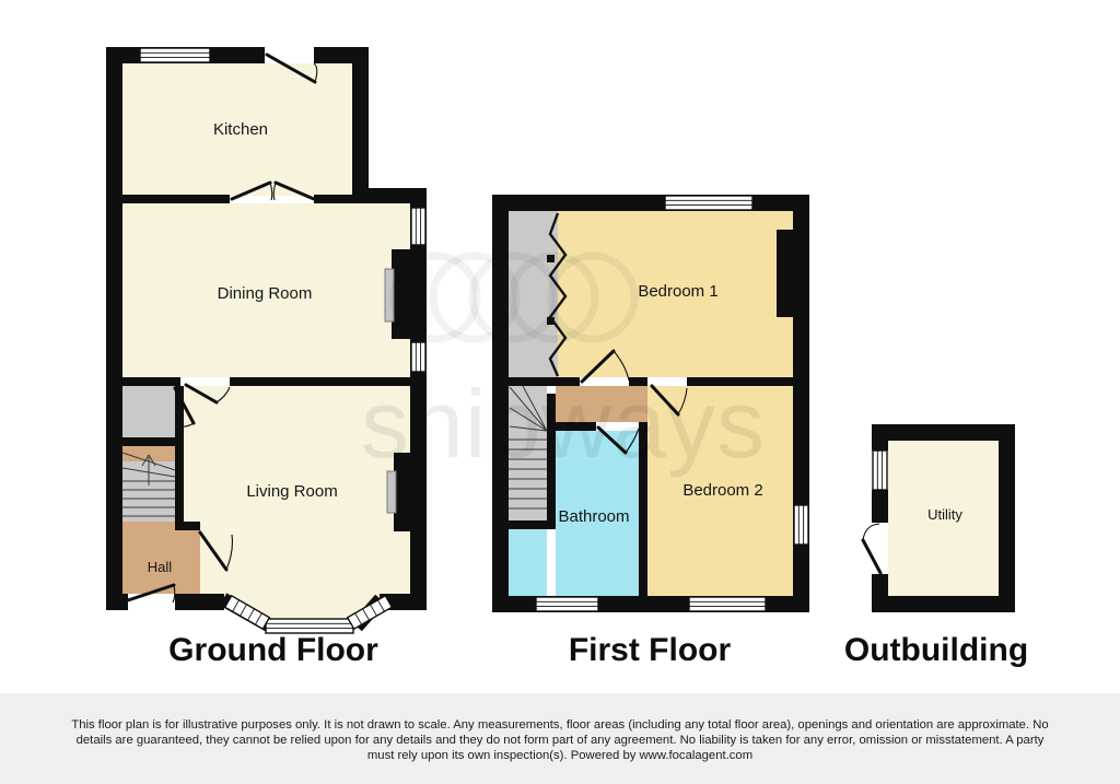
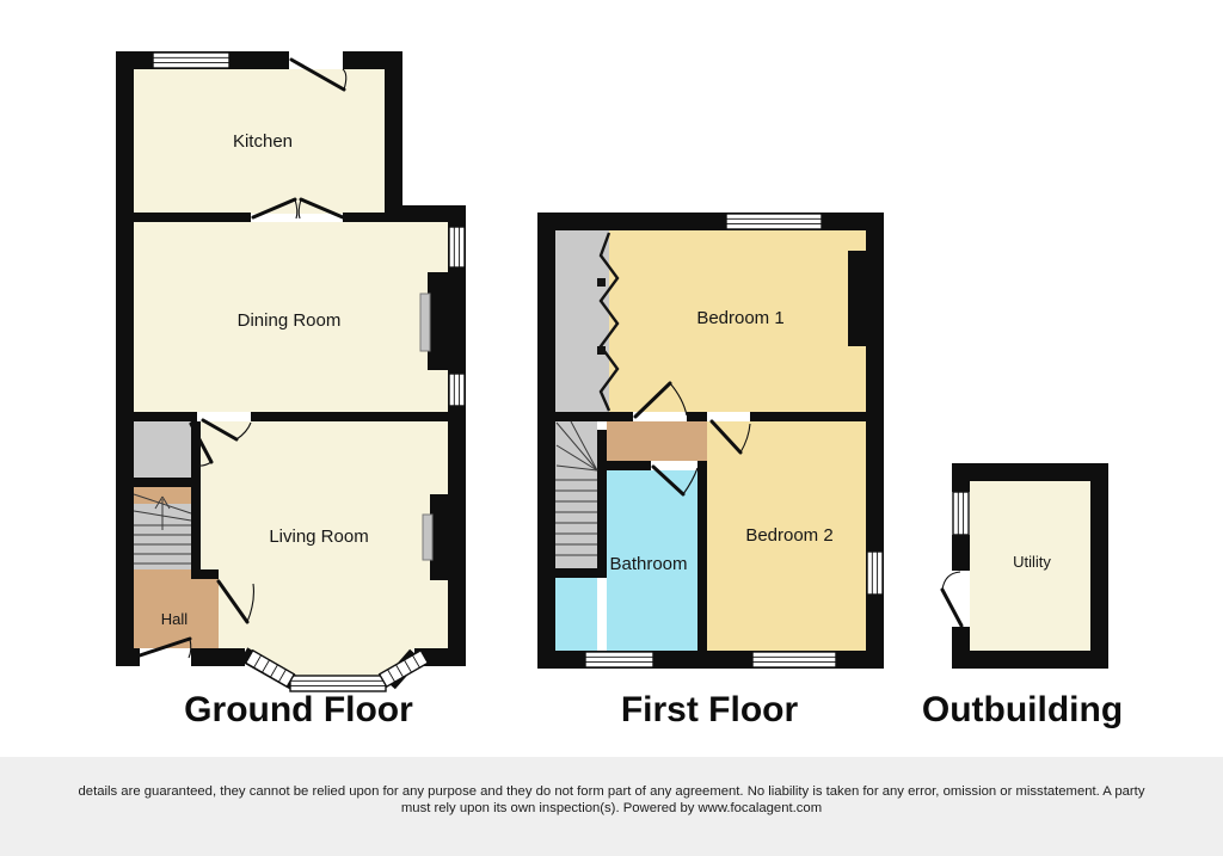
- shipways
  Kitchen
  Dining Room
  Living Room
  Hall
  Bedroom 1
  Bedroom 2
  Bathroom
  Utility
  Ground Floor
  First Floor
  Outbuilding
- This floor plan is for illustrative purposes only. It is not drawn to scale. Any measurements, floor areas (including any total floor area), openings and orientation are approximate. No
- details are guaranteed, they cannot be relied upon for any details and they do not form part of any agreement. No liability is taken for any error, omission or misstatement. A party
+ details are guaranteed, they cannot be relied upon for any purpose and they do not form part of any agreement. No liability is taken for any error, omission or misstatement. A party
  must rely upon its own inspection(s). Powered by www.focalagent.com
